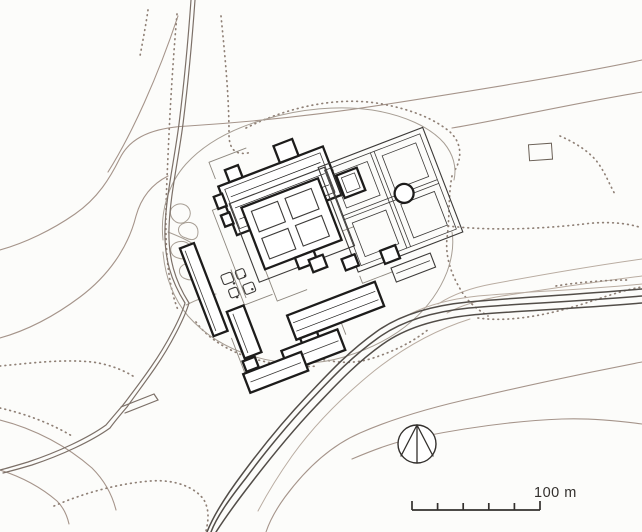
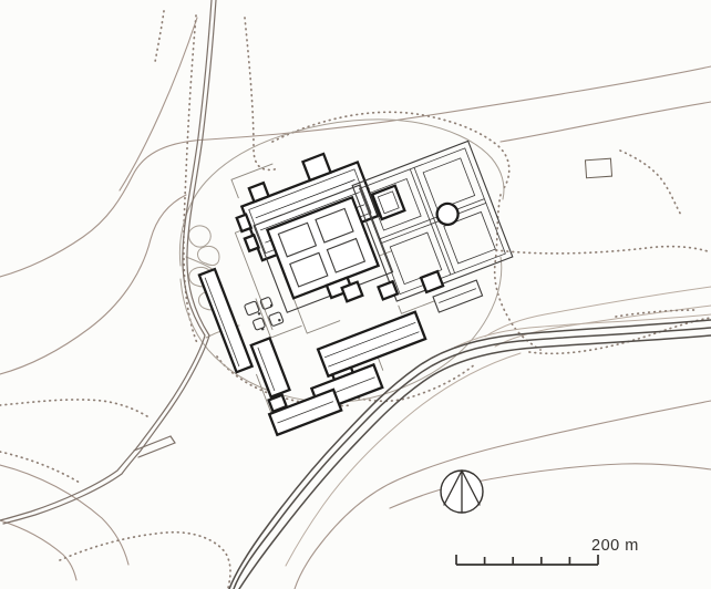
- 100 m
+ 200 m
